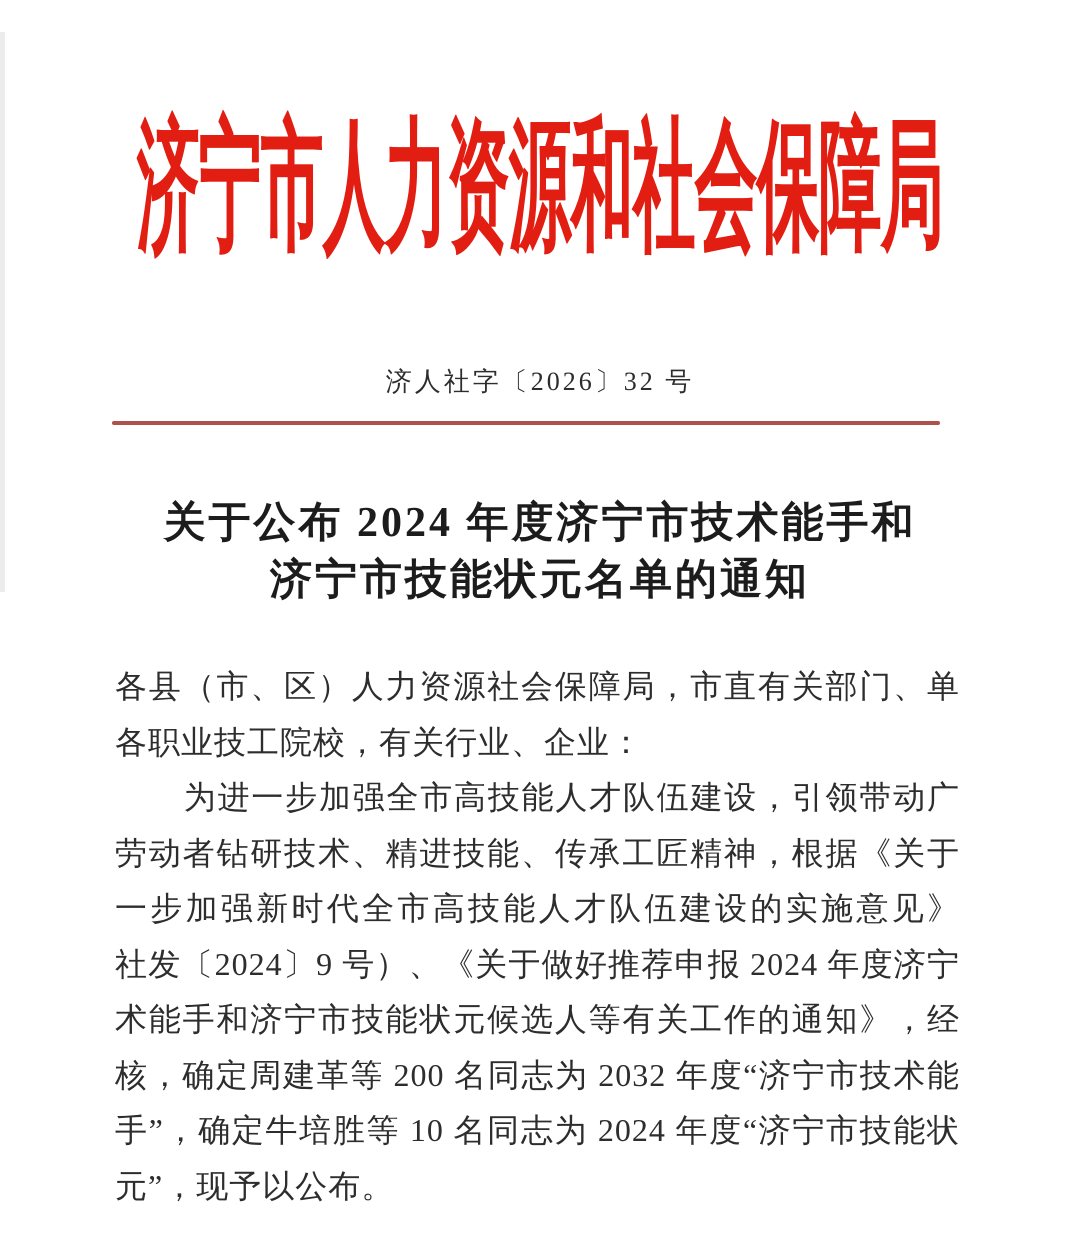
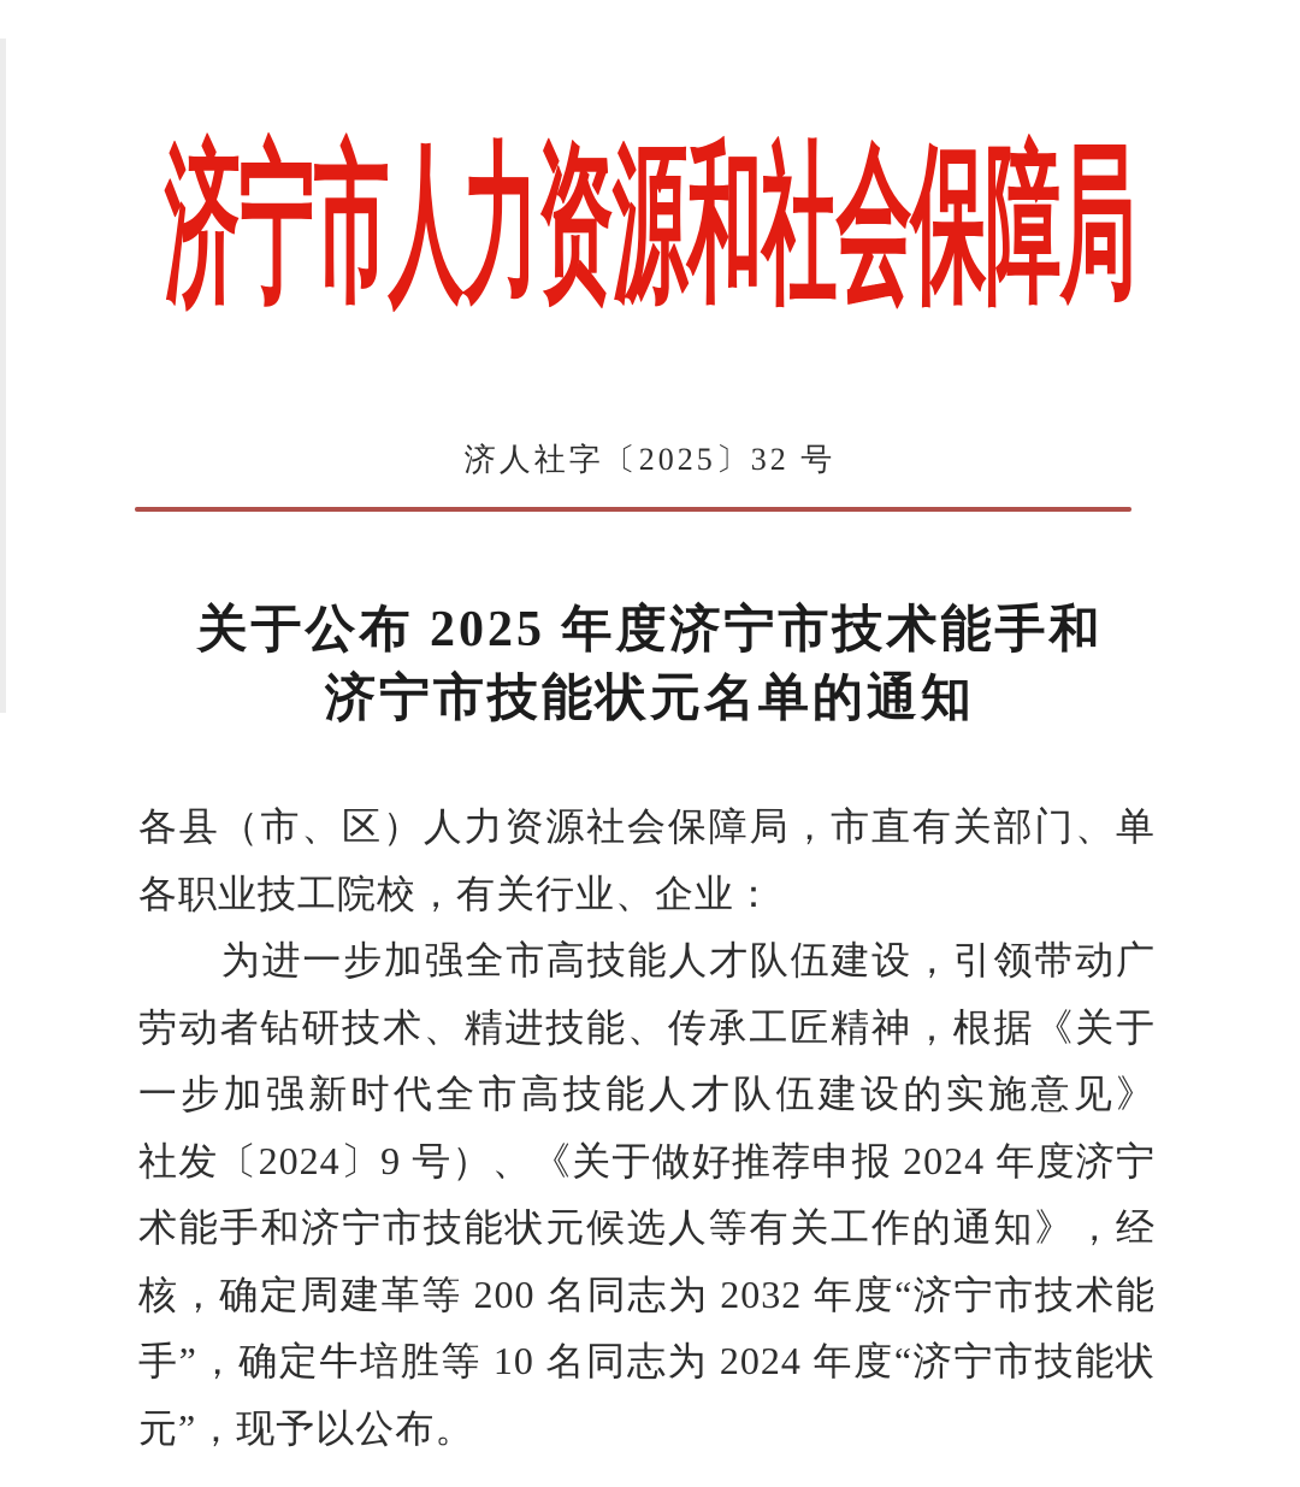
  济宁市人力资源和社会保障局
- 济人社字〔2026〕32 号
+ 济人社字〔2025〕32 号
- 关于公布 2024 年度济宁市技术能手和
+ 关于公布 2025 年度济宁市技术能手和
  济宁市技能状元名单的通知
  各县（市、区）人力资源社会保障局，市直有关部门、单
  各职业技工院校，有关行业、企业：
  为进一步加强全市高技能人才队伍建设，引领带动广
  劳动者钻研技术、精进技能、传承工匠精神，根据《关于
  一步加强新时代全市高技能人才队伍建设的实施意见》
  社发〔2024〕9 号）、《关于做好推荐申报 2024 年度济宁
  术能手和济宁市技能状元候选人等有关工作的通知》，经
  核，确定周建革等 200 名同志为 2032 年度“济宁市技术能
  手”，确定牛培胜等 10 名同志为 2024 年度“济宁市技能状
  元”，现予以公布。
